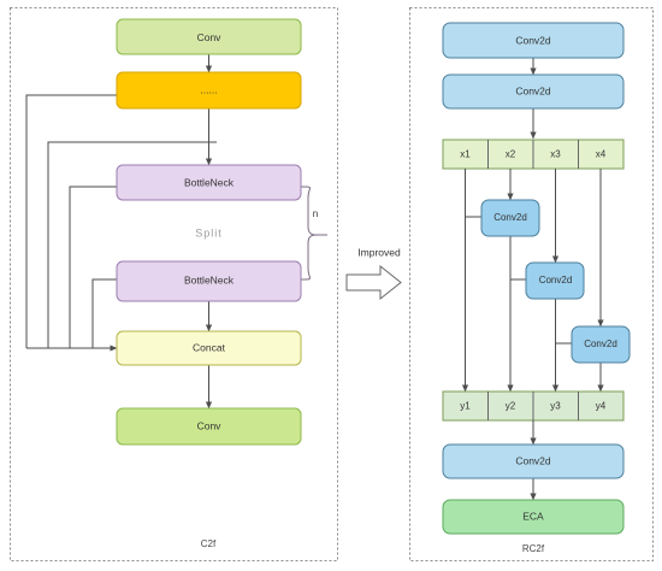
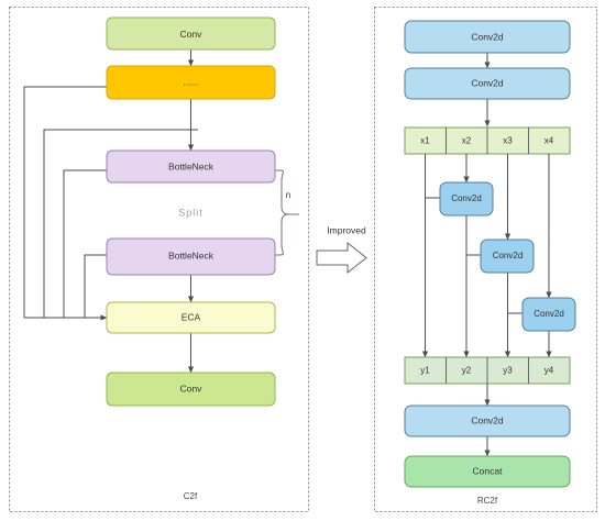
  n
  Conv
  ......
  BottleNeck
  Split
  BottleNeck
- Concat
+ ECA
  Conv
  C2f
  Improved
  x1
  x2
  x3
  x4
  Conv2d
  Conv2d
  Conv2d
  Conv2d
  Conv2d
  y1
  y2
  y3
  y4
  Conv2d
- ECA
+ Concat
  RC2f
